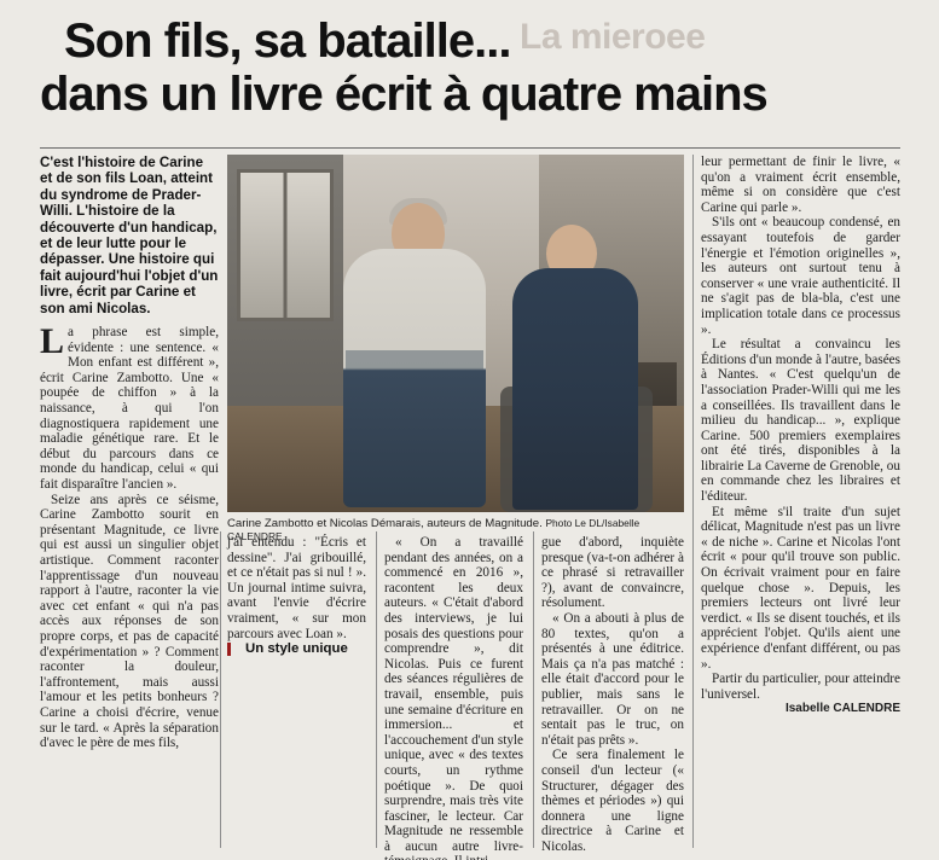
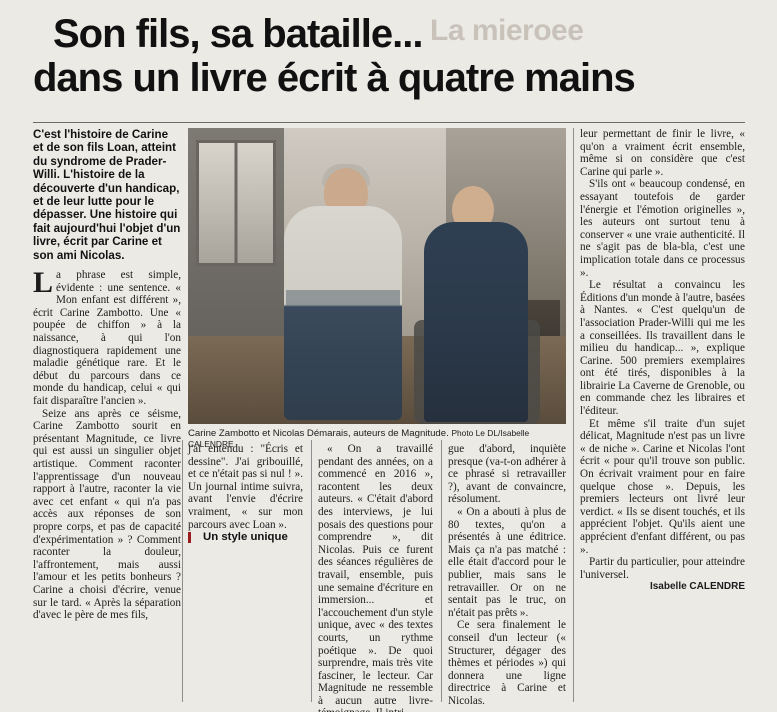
  La mieroee
  Son fils, sa bataille...
  dans un livre écrit à quatre mains
  C'est l'histoire de Carine et de son fils Loan, atteint du syndrome de Prader-Willi. L'histoire de la découverte d'un handicap, et de leur lutte pour le dépasser. Une histoire qui fait aujourd'hui l'objet d'un livre, écrit par Carine et son ami Nicolas.
  L
  a phrase est simple, évidente : une sentence. « Mon enfant est différent », écrit Carine Zambotto. Une « poupée de chiffon » à la naissance, à qui l'on diagnostiquera rapidement une maladie génétique rare. Et le début du parcours dans ce monde du handicap, celui « qui fait disparaître l'ancien ».
  Seize ans après ce séisme, Carine Zambotto sourit en présentant Magnitude, ce livre qui est aussi un singulier objet artistique. Comment raconter l'apprentissage d'un nouveau rapport à l'autre, raconter la vie avec cet enfant « qui n'a pas accès aux réponses de son propre corps, et pas de capacité d'expérimentation » ? Comment raconter la douleur, l'affrontement, mais aussi l'amour et les petits bonheurs ? Carine a choisi d'écrire, venue sur le tard. « Après la séparation d'avec le père de mes fils,
  Carine Zambotto et Nicolas Démarais, auteurs de Magnitude. Photo Le DL/Isabelle CALENDRE
  j'ai entendu : "Écris et dessine". J'ai gribouillé, et ce n'était pas si nul ! ». Un journal intime suivra, avant l'envie d'écrire vraiment, « sur mon parcours avec Loan ».
  Un style unique
  « On a travaillé pendant des années, on a commencé en 2016 », racontent les deux auteurs. « C'était d'abord des interviews, je lui posais des questions pour comprendre », dit Nicolas. Puis ce furent des séances régulières de travail, ensemble, puis une semaine d'écriture en immersion... et l'accouchement d'un style unique, avec « des textes courts, un rythme poétique ». De quoi surprendre, mais très vite fasciner, le lecteur. Car Magnitude ne ressemble à aucun autre livre-
  gue d'abord, inquiète presque (va-t-on adhérer à ce phrasé si retravailler ?), avant de convaincre, résolument.
  « On a abouti à plus de 80 textes, qu'on a présentés à une éditrice. Mais ça n'a pas matché : elle était d'accord pour le publier, mais sans le retravailler. Or on ne sentait pas le truc, on n'était pas prêts ».
  Ce sera finalement le conseil d'un lecteur (« Structurer, dégager des thèmes et périodes ») qui donnera une ligne directrice à Carine et Nicolas.
  leur permettant de finir le livre, « qu'on a vraiment écrit ensemble, même si on considère que c'est Carine qui parle ».
  S'ils ont « beaucoup condensé, en essayant toutefois de garder l'énergie et l'émotion originelles », les auteurs ont surtout tenu à conserver « une vraie authenticité. Il ne s'agit pas de bla-bla, c'est une implication totale dans ce processus ».
  Le résultat a convaincu les Éditions d'un monde à l'autre, basées à Nantes. « C'est quelqu'un de l'association Prader-Willi qui me les a conseillées. Ils travaillent dans le milieu du handicap... », explique Carine. 500 premiers exemplaires ont été tirés, disponibles à la librairie La Caverne de Grenoble, ou en commande chez les libraires et l'éditeur.
- Et même s'il traite d'un sujet délicat, Magnitude n'est pas un livre « de niche ». Carine et Nicolas l'ont écrit « pour qu'il trouve son public. On écrivait vraiment pour en faire quelque chose ». Depuis, les premiers lecteurs ont livré leur verdict. « Ils se disent touchés, et ils apprécient l'objet. Qu'ils aient une expérience d'enfant différent, ou pas ».
+ Et même s'il traite d'un sujet délicat, Magnitude n'est pas un livre « de niche ». Carine et Nicolas l'ont écrit « pour qu'il trouve son public. On écrivait vraiment pour en faire quelque chose ». Depuis, les premiers lecteurs ont livré leur verdict. « Ils se disent touchés, et ils apprécient l'objet. Qu'ils aient une apprécient d'enfant différent, ou pas ».
  Partir du particulier, pour atteindre l'universel.
  Isabelle CALENDRE
